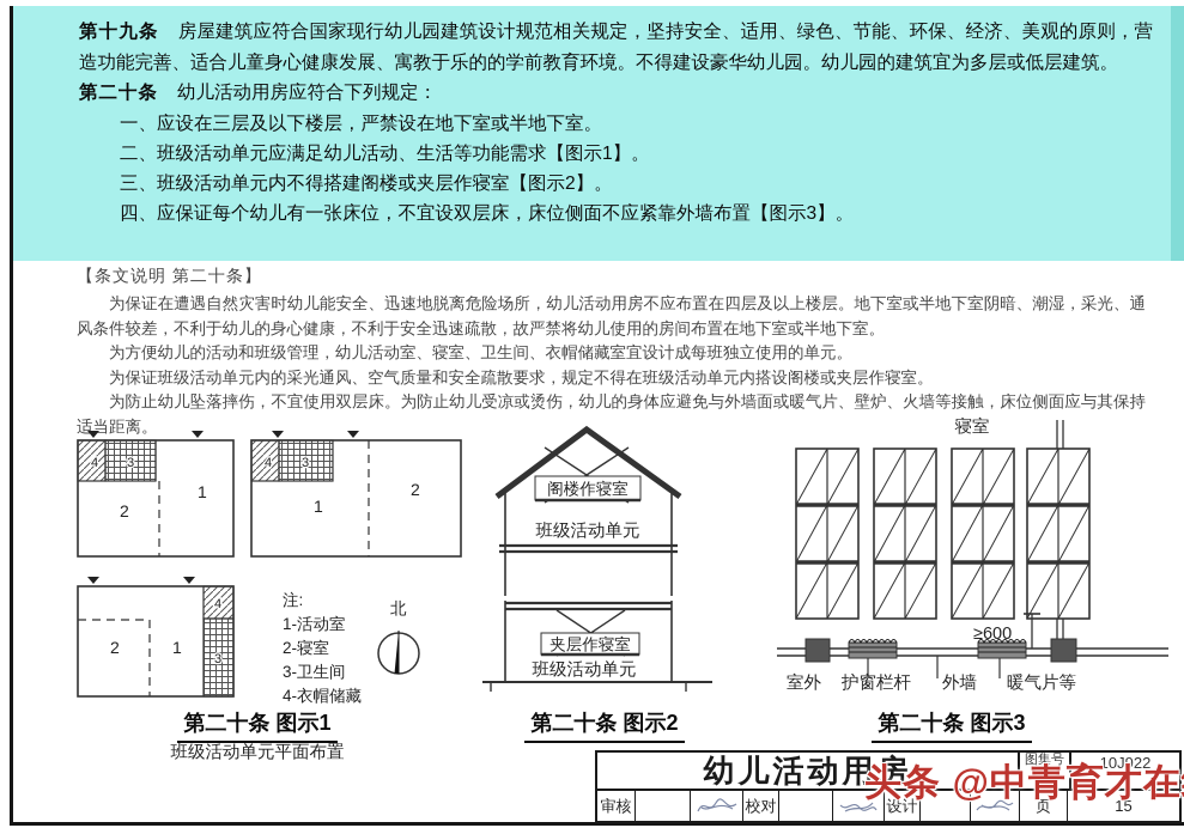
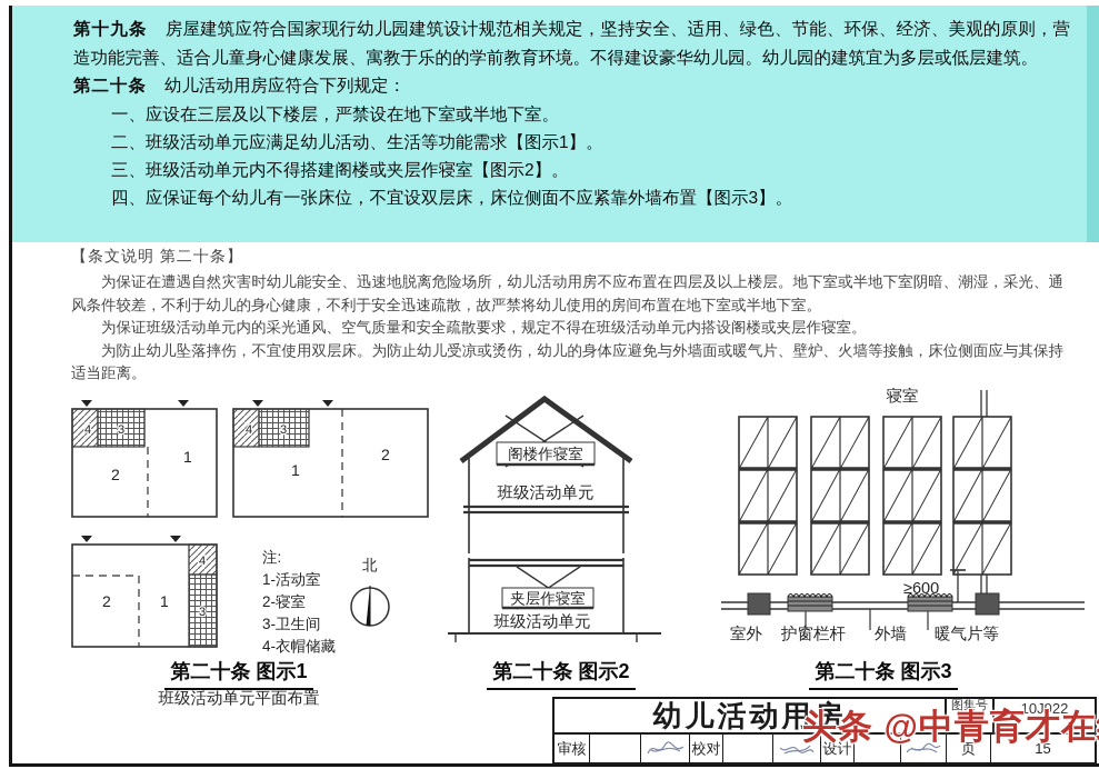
  第十九条 房屋建筑应符合国家现行幼儿园建筑设计规范相关规定，坚持安全、适用、绿色、节能、环保、经济、美观的原则，营造功能完善、适合儿童身心健康发展、寓教于乐的的学前教育环境。不得建设豪华幼儿园。幼儿园的建筑宜为多层或低层建筑。
  第二十条 幼儿活动用房应符合下列规定：
  一、应设在三层及以下楼层，严禁设在地下室或半地下室。
  二、班级活动单元应满足幼儿活动、生活等功能需求【图示1】。
  三、班级活动单元内不得搭建阁楼或夹层作寝室【图示2】。
  四、应保证每个幼儿有一张床位，不宜设双层床，床位侧面不应紧靠外墙布置【图示3】。
  【条文说明 第二十条】
  为保证在遭遇自然灾害时幼儿能安全、迅速地脱离危险场所，幼儿活动用房不应布置在四层及以上楼层。地下室或半地下室阴暗、潮湿，采光、通风条件较差，不利于幼儿的身心健康，不利于安全迅速疏散，故严禁将幼儿使用的房间布置在地下室或半地下室。
- 为方便幼儿的活动和班级管理，幼儿活动室、寝室、卫生间、衣帽储藏室宜设计成每班独立使用的单元。
  为保证班级活动单元内的采光通风、空气质量和安全疏散要求，规定不得在班级活动单元内搭设阁楼或夹层作寝室。
  为防止幼儿坠落摔伤，不宜使用双层床。为防止幼儿受凉或烫伤，幼儿的身体应避免与外墙面或暖气片、壁炉、火墙等接触，床位侧面应与其保持适当距离。
  4
  3
  2
  1
  4
  3
  1
  2
  2
  1
  4
  3
  注:
  1-活动室
  2-寝室
  3-卫生间
  4-衣帽储藏
  北
  第二十条 图示1
  班级活动单元平面布置
  阁楼作寝室
  班级活动单元
  夹层作寝室
  班级活动单元
  第二十条 图示2
  寝室
  ≥600
  室外
  护窗栏杆
  外墙
  暖气片等
  第二十条 图示3
  幼儿活动用房
  图集号
  10J922
  审核
  校对
  设计
  页
  15
  头条 @中青育才在
